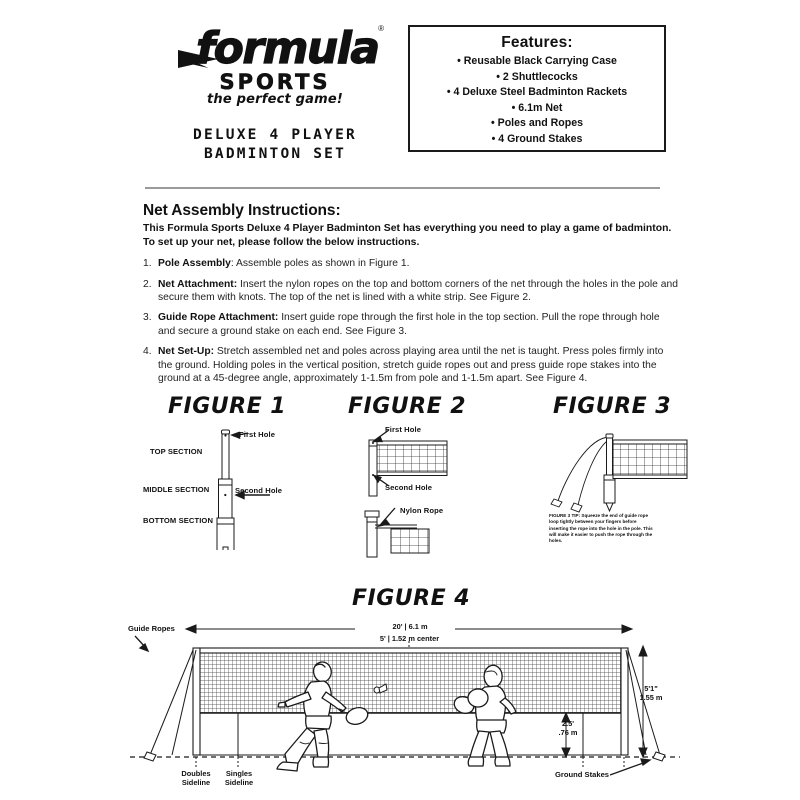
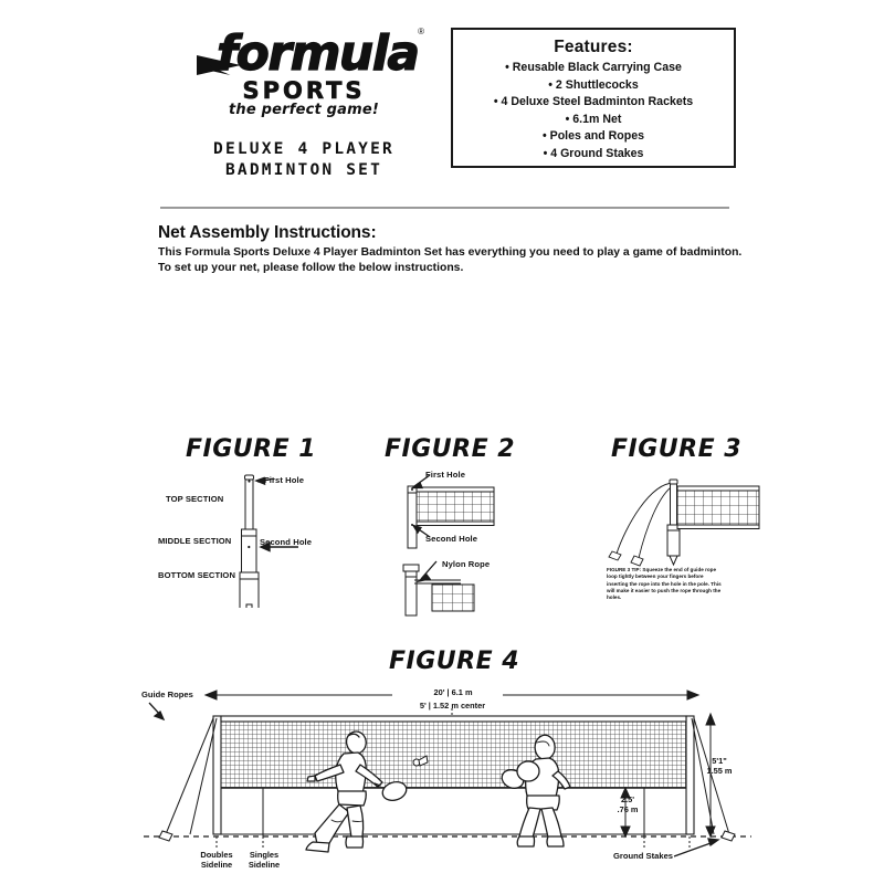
  formula
  ®
  SPORTS
  the perfect game!
  DELUXE 4 PLAYER
  BADMINTON SET
  Features:
  • Reusable Black Carrying Case
  • 2 Shuttlecocks
  • 4 Deluxe Steel Badminton Rackets
  • 6.1m Net
  • Poles and Ropes
  • 4 Ground Stakes
  Net Assembly Instructions:
  This Formula Sports Deluxe 4 Player Badminton Set has everything you need to play a game of badminton. To set up your net, please follow the below instructions.
- 1.
- Pole Assembly: Assemble poles as shown in Figure 1.
- 2.
- Net Attachment: Insert the nylon ropes on the top and bottom corners of the net through the holes in the pole and secure them with knots. The top of the net is lined with a white strip. See Figure 2.
- 3.
- Guide Rope Attachment: Insert guide rope through the first hole in the top section. Pull the rope through hole and secure a ground stake on each end. See Figure 3.
- 4.
- Net Set-Up: Stretch assembled net and poles across playing area until the net is taught. Press poles firmly into the ground. Holding poles in the vertical position, stretch guide ropes out and press guide rope stakes into the ground at a 45-degree angle, approximately 1-1.5m from pole and 1-1.5m apart. See Figure 4.
  FIGURE 1
  TOP SECTION
  MIDDLE SECTION
  BOTTOM SECTION
  First Hole
  Second Hole
  FIGURE 2
  First Hole
  Second Hole
  Nylon Rope
  FIGURE 3
  FIGURE 4
  20' | 6.1 m
  5' | 1.52 m center
  Guide Ropes
  Ground Stakes
  2.5'
  .76 m
  5'1"
  1.55 m
  Doubles
  Sideline
  Singles
  Sideline
